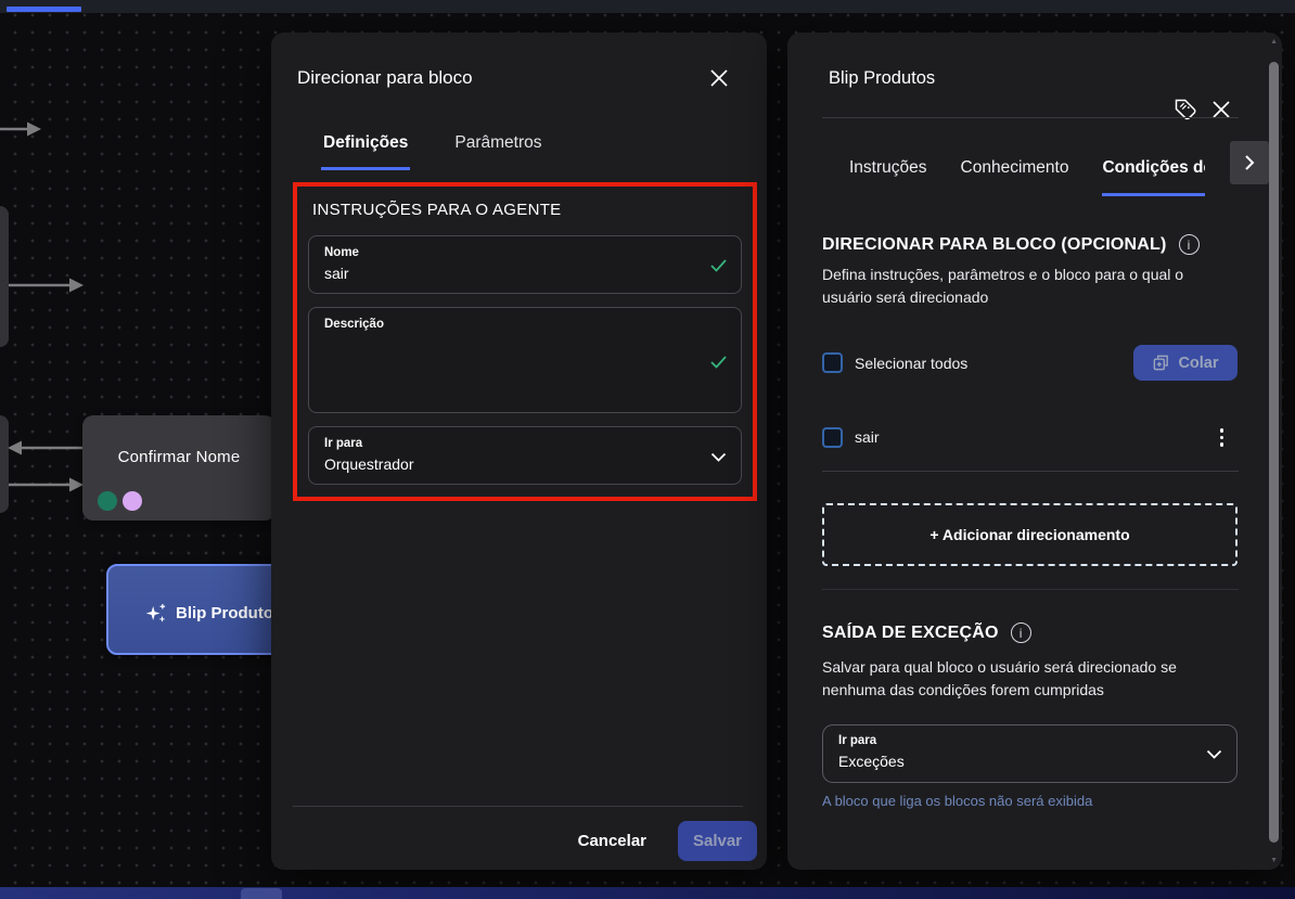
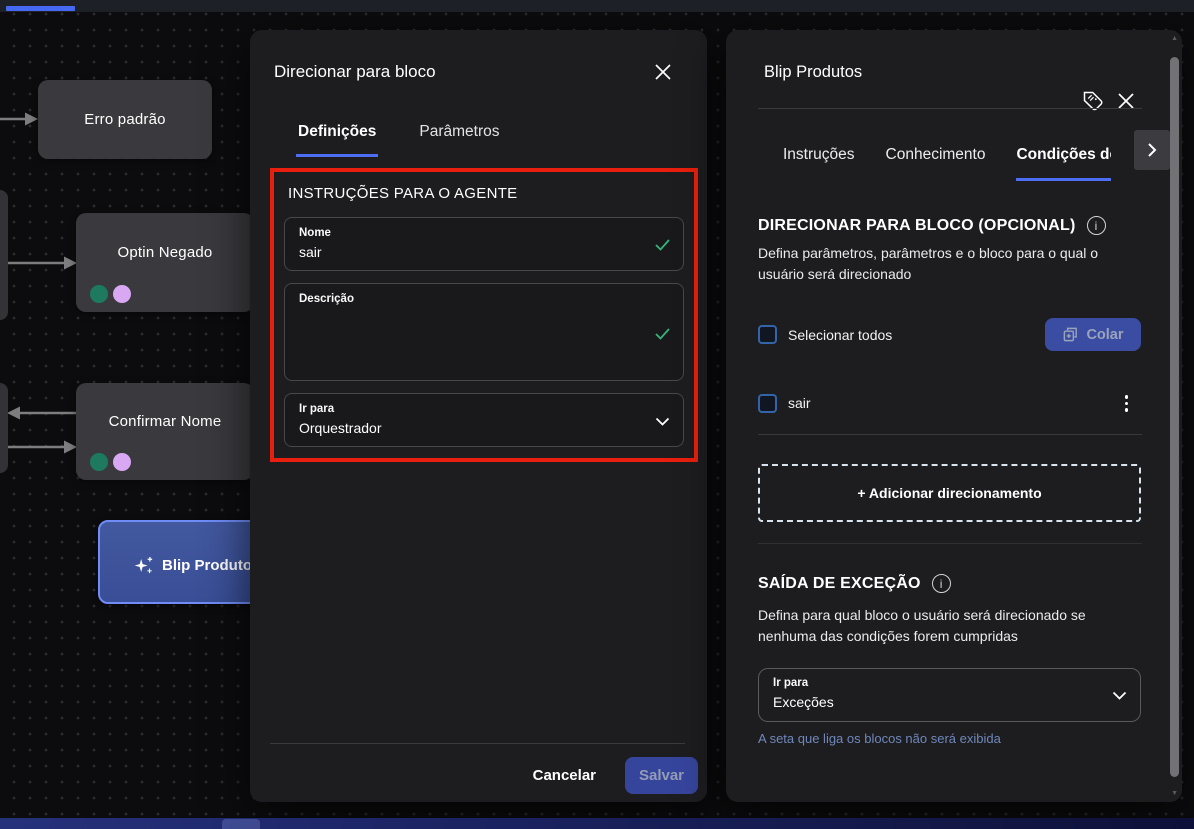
+ Erro padrão
+ Optin Negado
  Confirmar Nome
  Blip Produto
  Direcionar para bloco
  Definições
  Parâmetros
  INSTRUÇÕES PARA O AGENTE
  Nome
  sair
  Descrição
  Ir para
  Orquestrador
  Cancelar
  Salvar
  Blip Produtos
  Instruções
  Conhecimento
  Condições d
  DIRECIONAR PARA BLOCO (OPCIONAL)
  i
- Defina instruções, parâmetros e o bloco para o qual o usuário será direcionado
+ Defina parâmetros, parâmetros e o bloco para o qual o usuário será direcionado
  Selecionar todos
  Colar
  sair
  + Adicionar direcionamento
  SAÍDA DE EXCEÇÃO
  i
- Salvar para qual bloco o usuário será direcionado se nenhuma das condições forem cumpridas
+ Defina para qual bloco o usuário será direcionado se nenhuma das condições forem cumpridas
  Ir para
  Exceções
- A bloco que liga os blocos não será exibida
+ A seta que liga os blocos não será exibida
